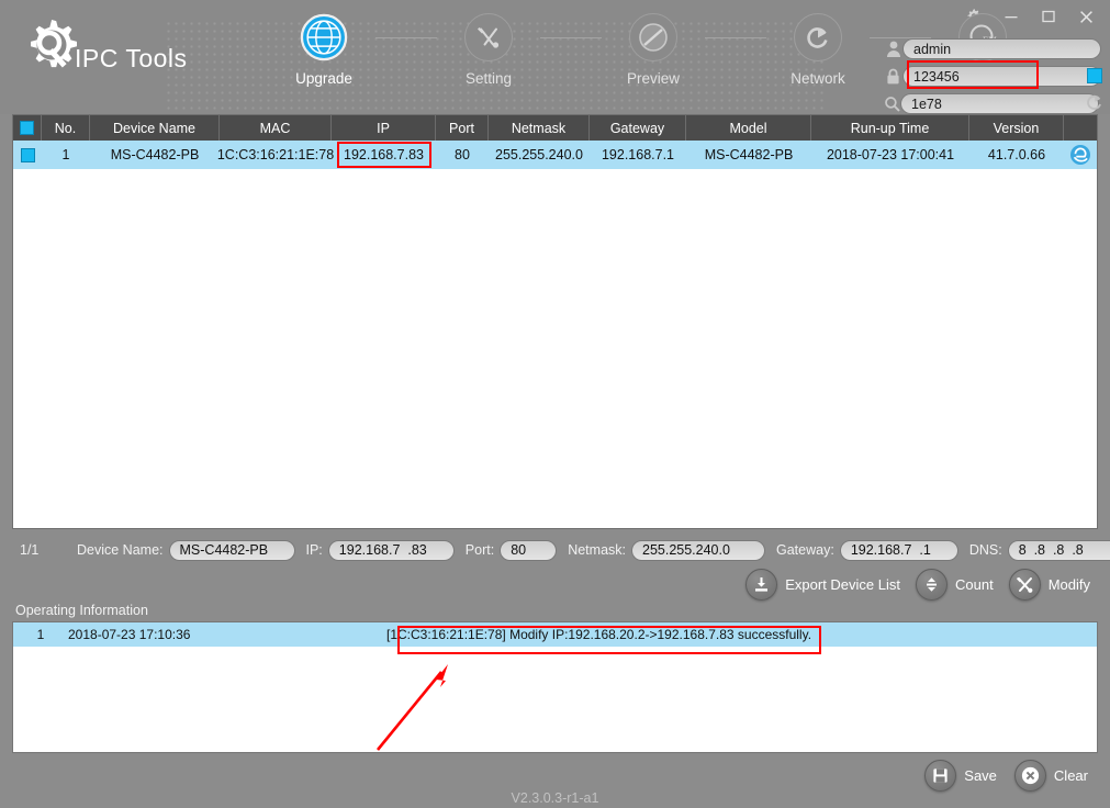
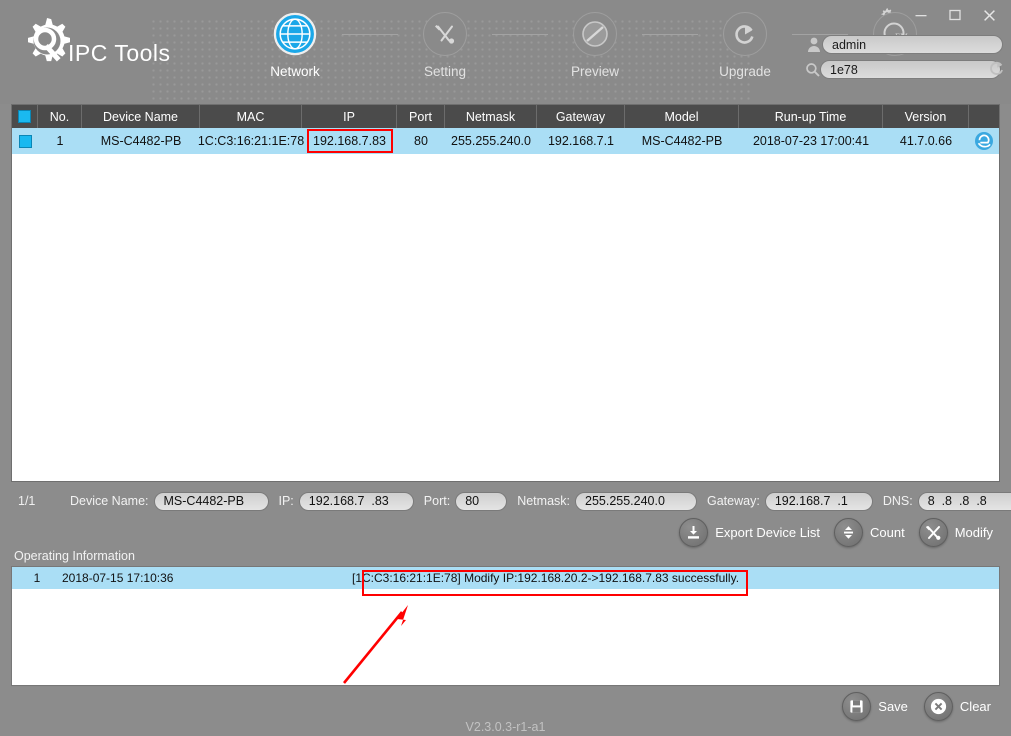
  IPC Tools
- Upgrade
+ Network
  Setting
  Preview
- Network
+ Upgrade
  admin
- 123456
  1e78
  No.
  Device Name
  MAC
  IP
  Port
  Netmask
  Gateway
  Model
  Run-up Time
  Version
  1
  MS-C4482-PB
  1C:C3:16:21:1E:78
  192.168.7.83
  80
  255.255.240.0
  192.168.7.1
  MS-C4482-PB
  2018-07-23 17:00:41
  41.7.0.66
  1/1
  Device Name:
  MS-C4482-PB
  IP:
  192.168.7 .83
  Port:
  80
  Netmask:
  255.255.240.0
  Gateway:
  192.168.7 .1
  DNS:
  8 .8 .8 .8
  Export Device List
  Count
  Modify
  Operating Information
  1
- 2018-07-23 17:10:36
+ 2018-07-15 17:10:36
  [1C:C3:16:21:1E:78] Modify IP:192.168.20.2->192.168.7.83 successfully.
  Save
  Clear
  V2.3.0.3-r1-a1
